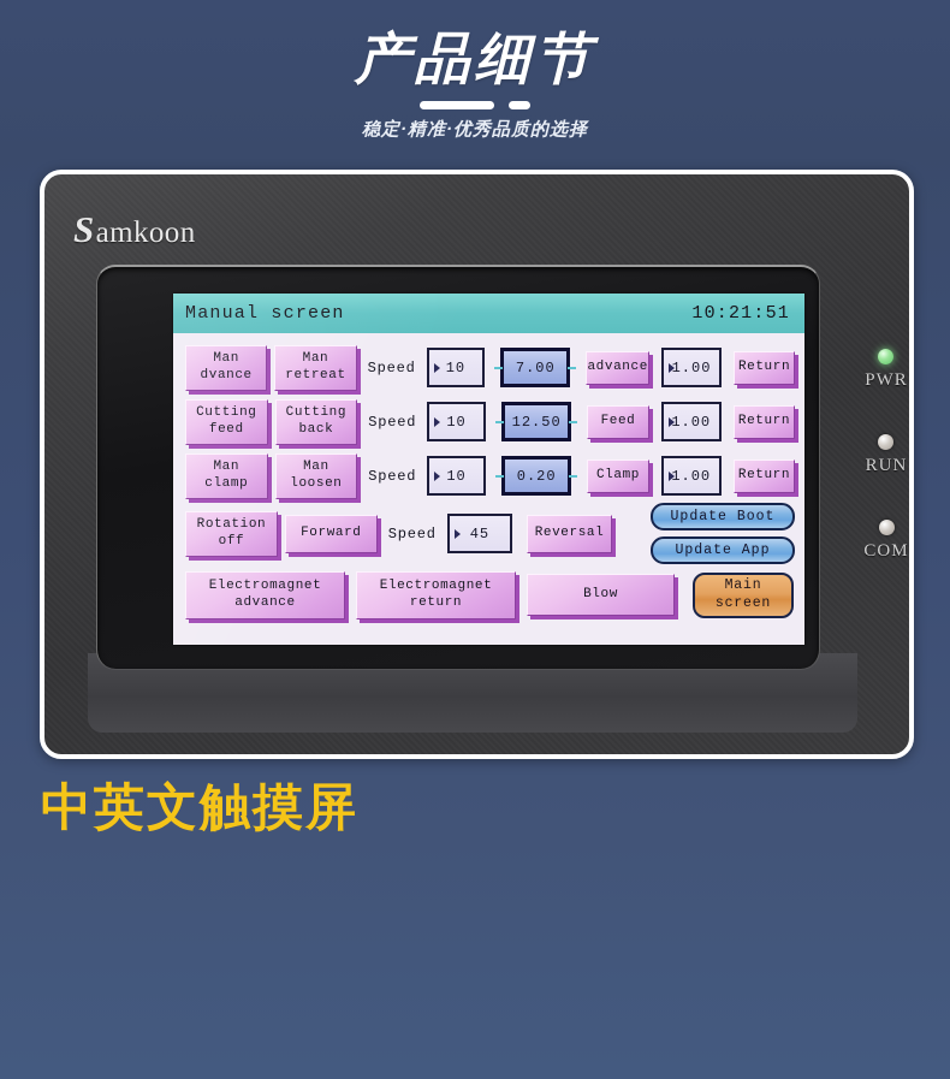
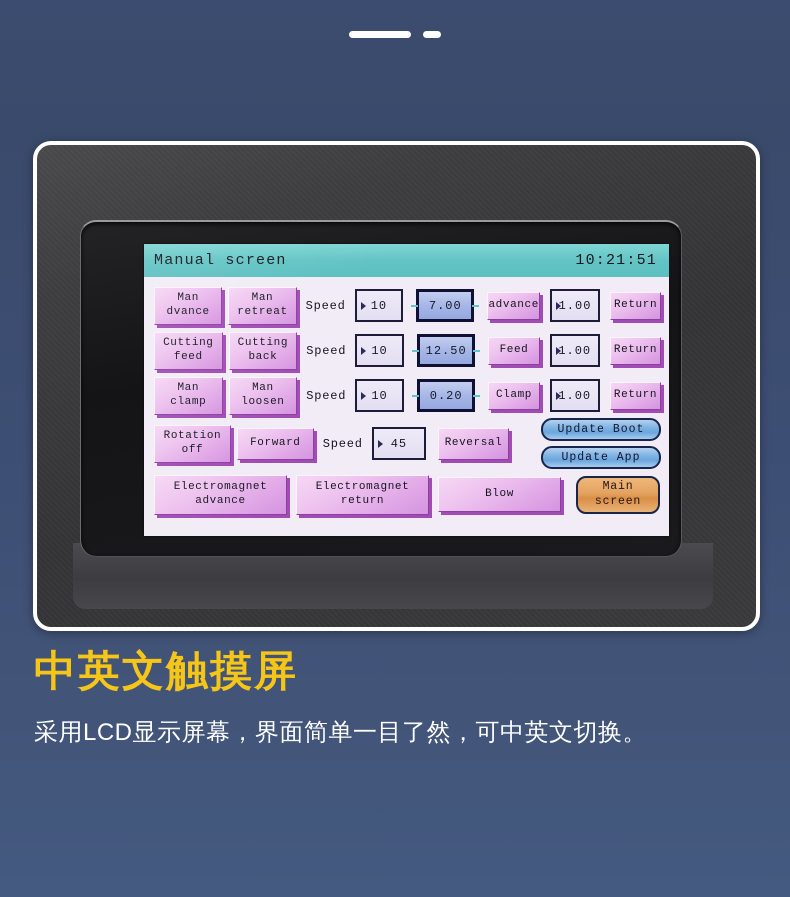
- 产品细节
- 稳定·精准·优秀品质的选择
- Samkoon
- PWR
- RUN
- COM
  中英文触摸屏
+ 采用LCD显示屏幕，界面简单一目了然，可中英文切换。
